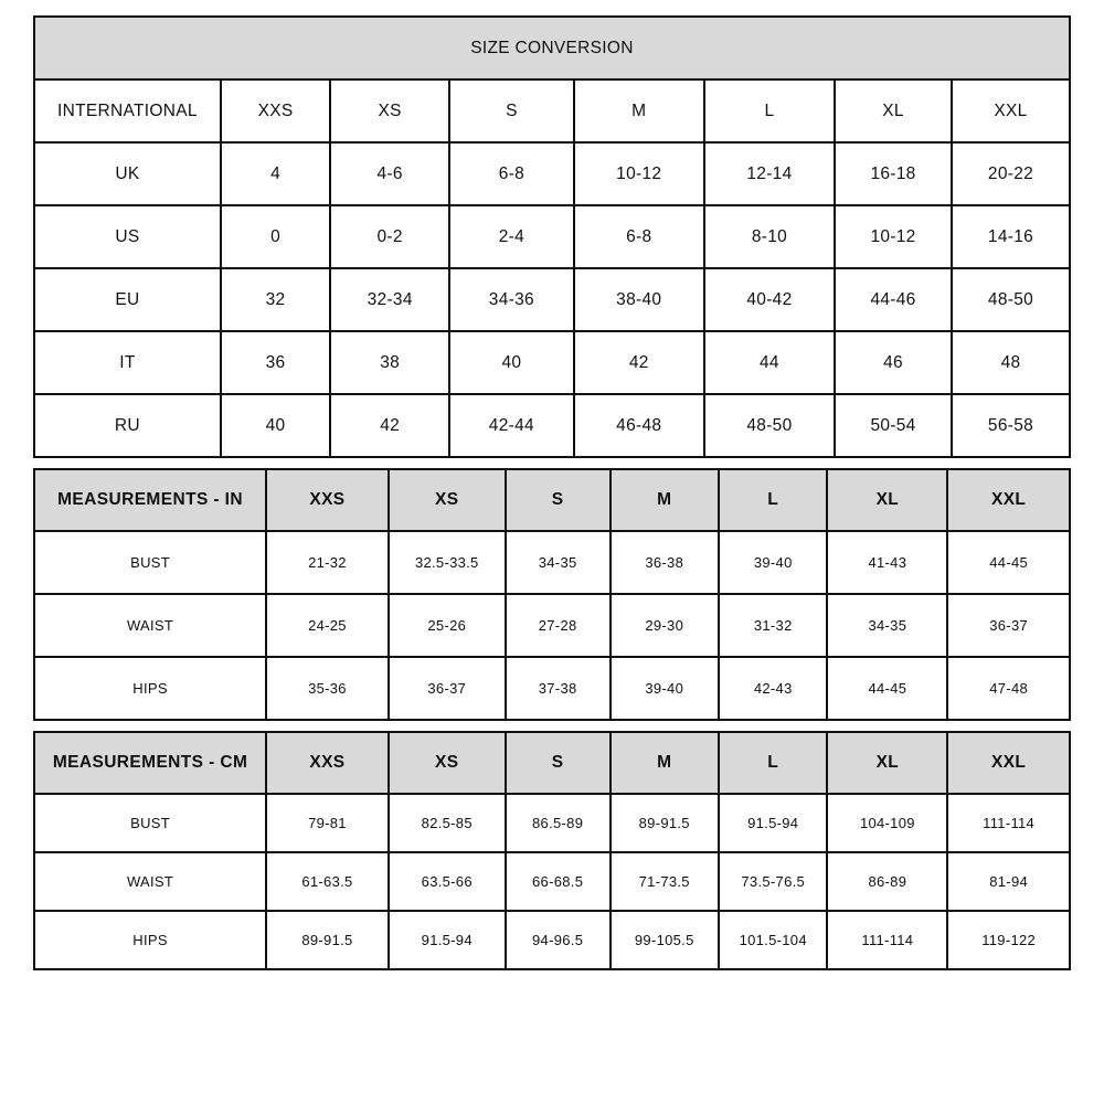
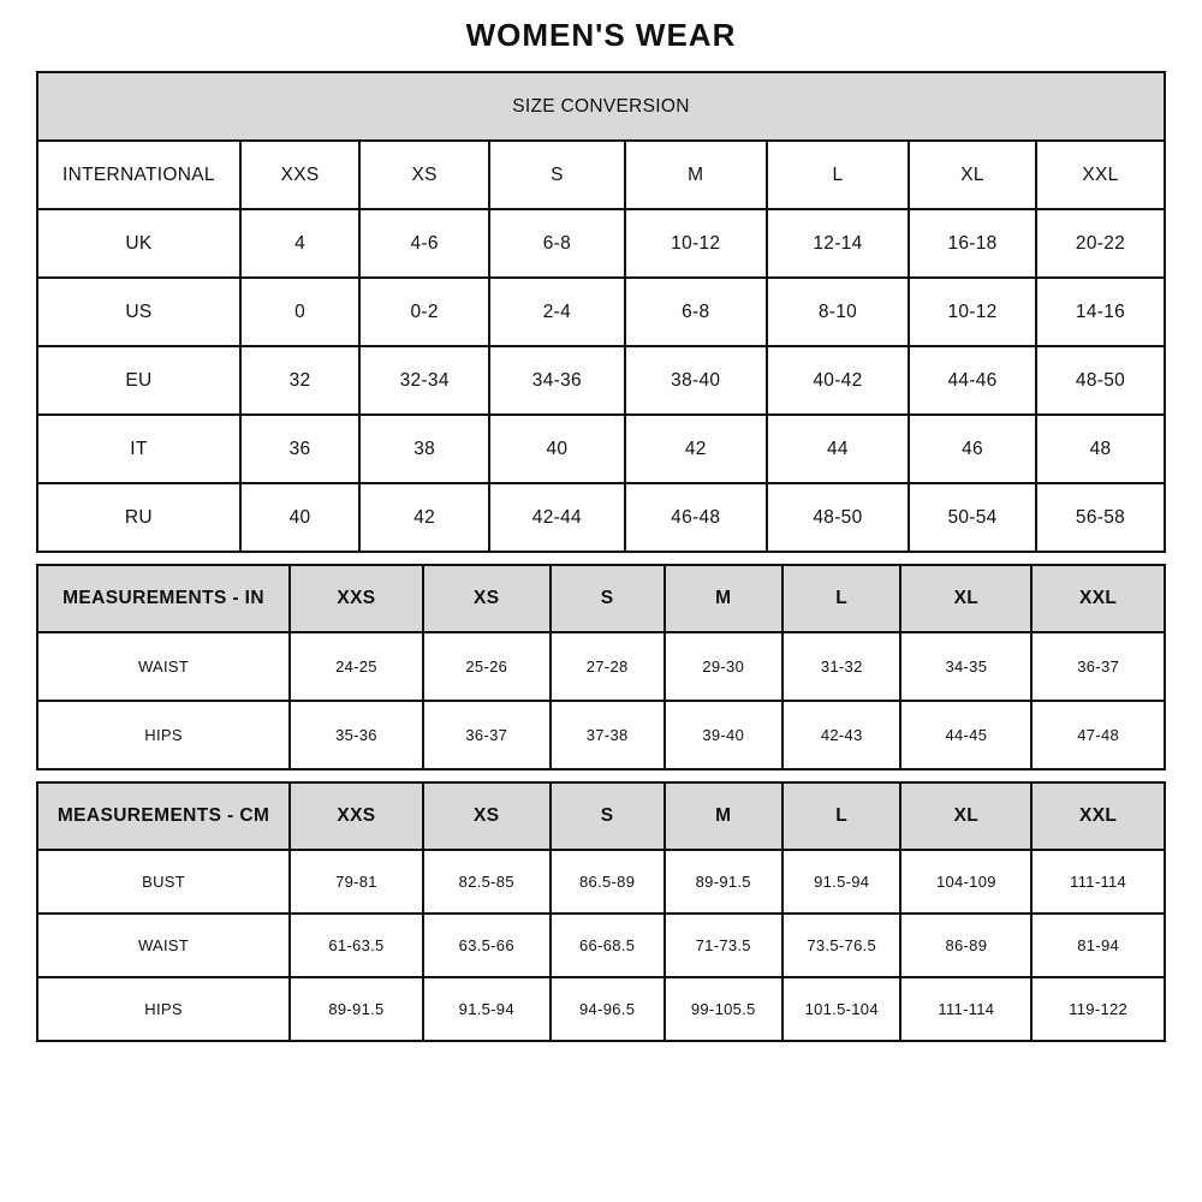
+ WOMEN'S WEAR
  SIZE CONVERSION
  INTERNATIONAL	XXS	XS	S	M	L	XL	XXL
  UK	4	4-6	6-8	10-12	12-14	16-18	20-22
  US	0	0-2	2-4	6-8	8-10	10-12	14-16
  EU	32	32-34	34-36	38-40	40-42	44-46	48-50
  IT	36	38	40	42	44	46	48
  RU	40	42	42-44	46-48	48-50	50-54	56-58
  MEASUREMENTS - IN	XXS	XS	S	M	L	XL	XXL
- BUST	21-32	32.5-33.5	34-35	36-38	39-40	41-43	44-45
  WAIST	24-25	25-26	27-28	29-30	31-32	34-35	36-37
  HIPS	35-36	36-37	37-38	39-40	42-43	44-45	47-48
  MEASUREMENTS - CM	XXS	XS	S	M	L	XL	XXL
  BUST	79-81	82.5-85	86.5-89	89-91.5	91.5-94	104-109	111-114
  WAIST	61-63.5	63.5-66	66-68.5	71-73.5	73.5-76.5	86-89	81-94
  HIPS	89-91.5	91.5-94	94-96.5	99-105.5	101.5-104	111-114	119-122
